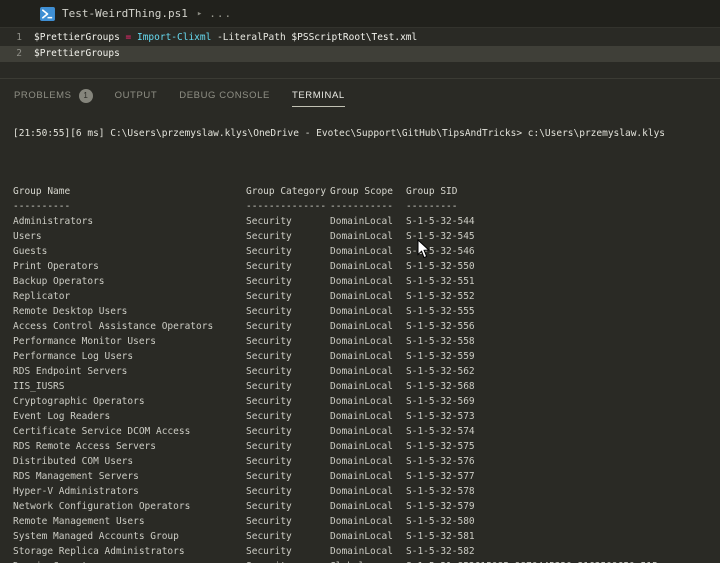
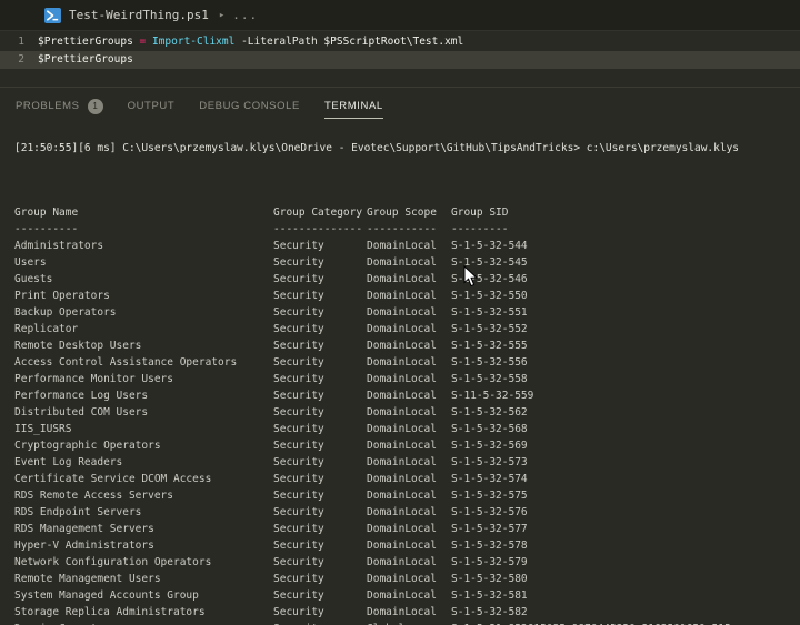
  Test-WeirdThing.ps1
  ▸
  ...
  1
  $PrettierGroups = Import-Clixml -LiteralPath $PSScriptRoot\Test.xml
  2
  $PrettierGroups
  PROBLEMS
  1
  OUTPUT
  DEBUG CONSOLE
  TERMINAL
  [21:50:55][6 ms] C:\Users\przemyslaw.klys\OneDrive - Evotec\Support\GitHub\TipsAndTricks> c:\Users\przemyslaw.klys
  Group Name
  Group Category
  Group Scope
  Group SID
  ----------
  --------------
  -----------
  ---------
  Administrators
  Security
  DomainLocal
  S-1-5-32-544
  Users
  Security
  DomainLocal
  S-1-5-32-545
  Guests
  Security
  DomainLocal
  S--5-32-546
  Print Operators
  Security
  DomainLocal
  S-1-5-32-550
  Backup Operators
  Security
  DomainLocal
  S-1-5-32-551
  Replicator
  Security
  DomainLocal
  S-1-5-32-552
  Remote Desktop Users
  Security
  DomainLocal
  S-1-5-32-555
  Access Control Assistance Operators
  Security
  DomainLocal
  S-1-5-32-556
  Performance Monitor Users
  Security
  DomainLocal
  S-1-5-32-558
  Performance Log Users
  Security
  DomainLocal
- S-1-5-32-559
+ S-11-5-32-559
- RDS Endpoint Servers
+ Distributed COM Users
  Security
  DomainLocal
  S-1-5-32-562
  IIS_IUSRS
  Security
  DomainLocal
  S-1-5-32-568
  Cryptographic Operators
  Security
  DomainLocal
  S-1-5-32-569
  Event Log Readers
  Security
  DomainLocal
  S-1-5-32-573
  Certificate Service DCOM Access
  Security
  DomainLocal
  S-1-5-32-574
  RDS Remote Access Servers
  Security
  DomainLocal
  S-1-5-32-575
- Distributed COM Users
+ RDS Endpoint Servers
  Security
  DomainLocal
  S-1-5-32-576
  RDS Management Servers
  Security
  DomainLocal
  S-1-5-32-577
  Hyper-V Administrators
  Security
  DomainLocal
  S-1-5-32-578
  Network Configuration Operators
  Security
  DomainLocal
  S-1-5-32-579
  Remote Management Users
  Security
  DomainLocal
  S-1-5-32-580
  System Managed Accounts Group
  Security
  DomainLocal
  S-1-5-32-581
  Storage Replica Administrators
  Security
  DomainLocal
  S-1-5-32-582
